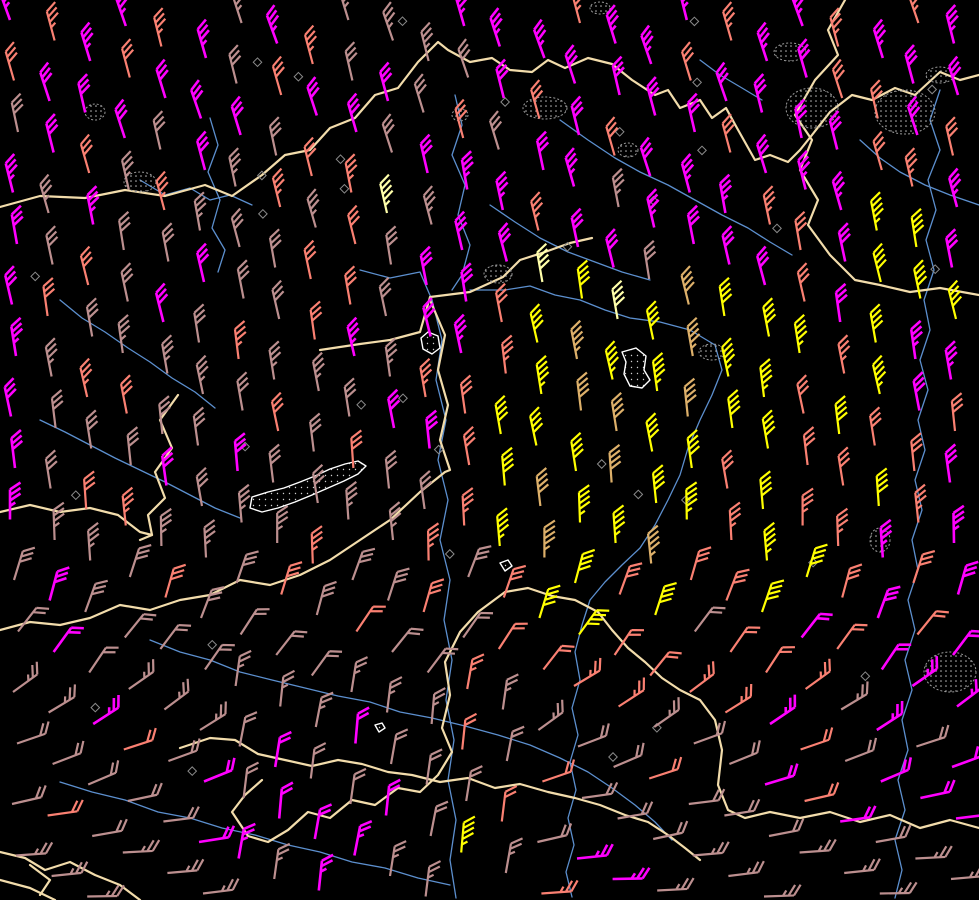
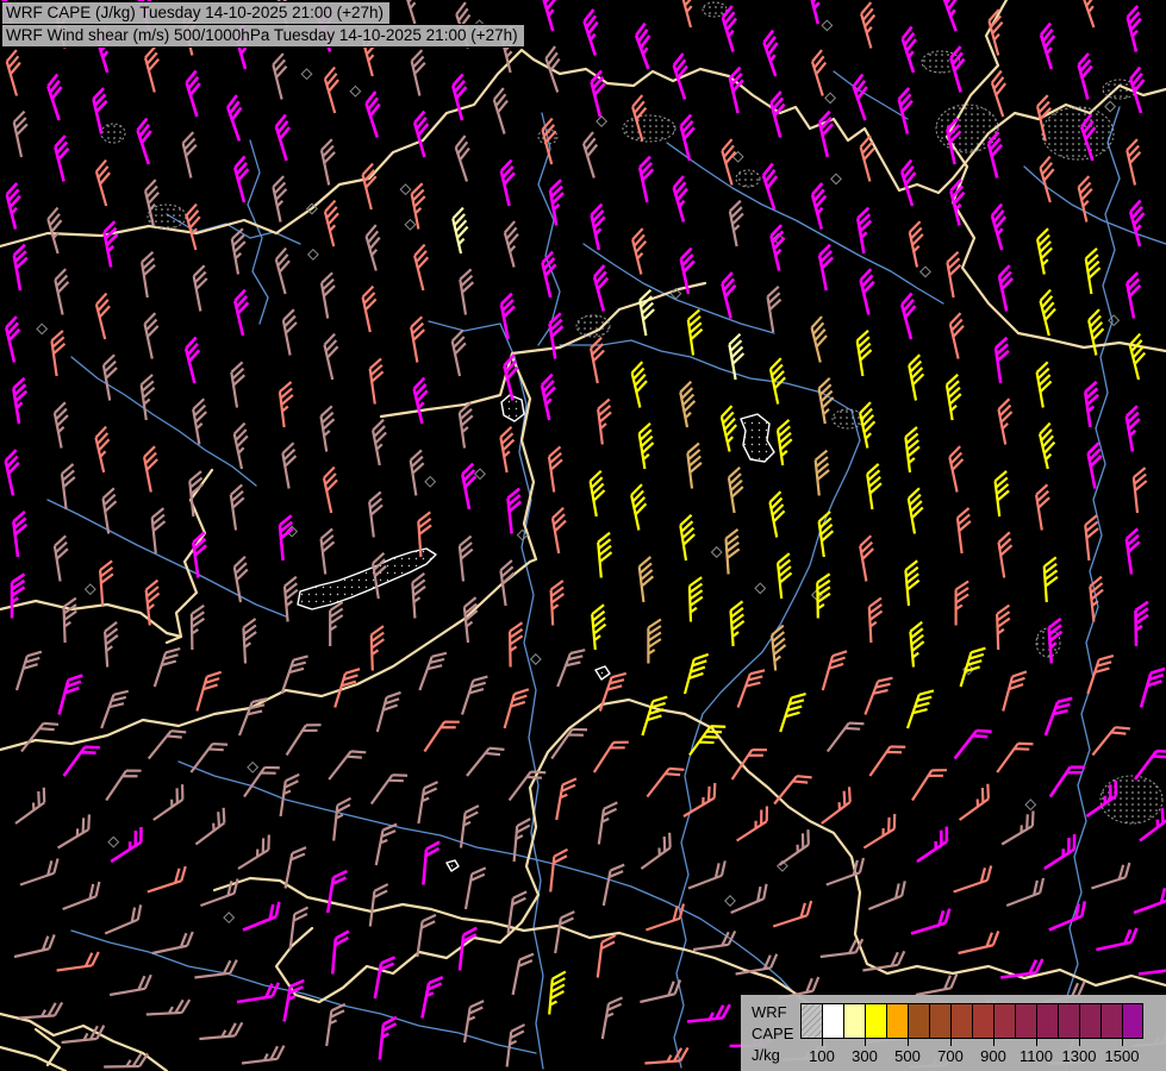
+ WRF CAPE (J/kg) Tuesday 14-10-2025 21:00 (+27h)
+ WRF Wind shear (m/s) 500/1000hPa Tuesday 14-10-2025 21:00 (+27h)
+ WRF
+ CAPE
+ J/kg
+ 100
+ 300
+ 500
+ 700
+ 900
+ 1100
+ 1300
+ 1500
